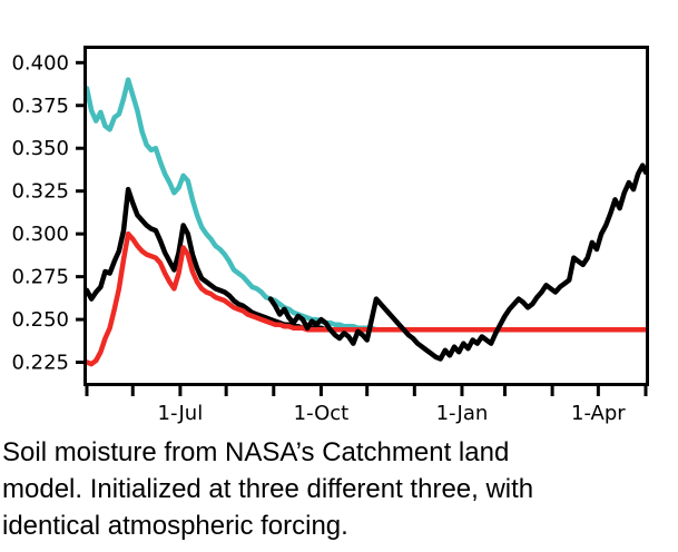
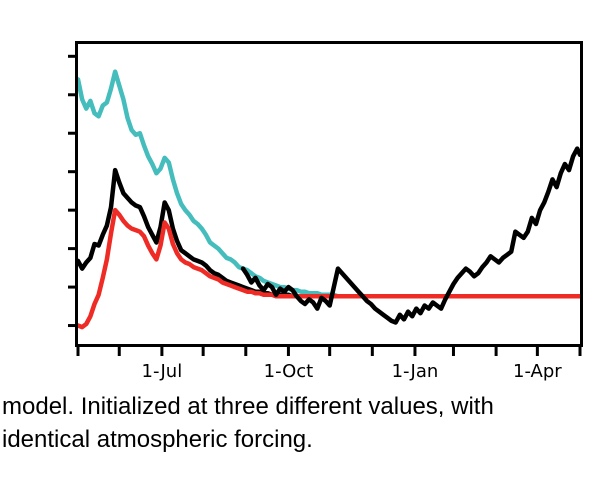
- 0.400
- 0.375
- 0.350
- 0.325
- 0.300
- 0.275
- 0.250
- 0.225
  1-Jul
  1-Oct
  1-Jan
  1-Apr
- Soil moisture from NASA’s Catchment land
- model. Initialized at three different three, with
+ model. Initialized at three different values, with
  identical atmospheric forcing.
